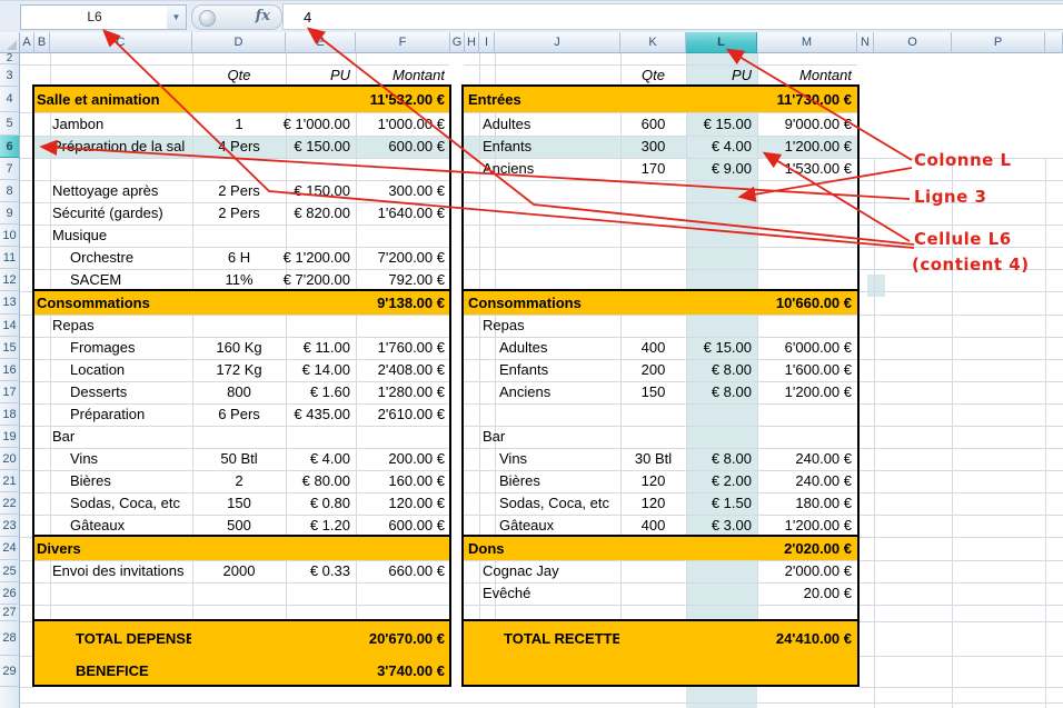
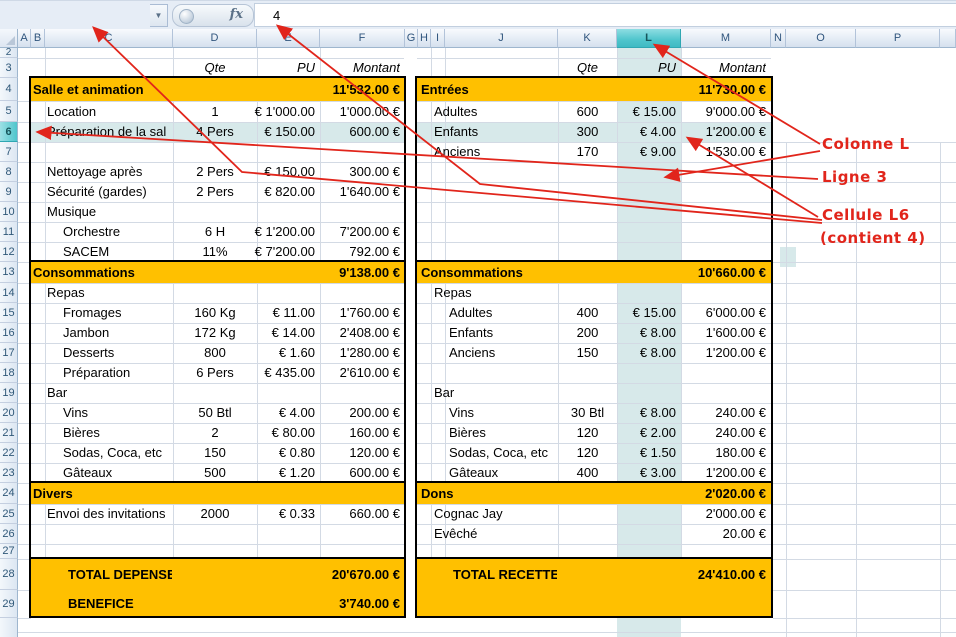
- L6
  ▼
  fx
  4
  A
  B
  C
  D
  E
  F
  G
  H
  I
  J
  K
  L
  M
  N
  O
  P
  2
  3
  4
  5
  6
  7
  8
  9
  10
  11
  12
  13
  14
  15
  16
  17
  18
  19
  20
  21
  22
  23
  24
  25
  26
  27
  28
  29
  Qte
  PU
  Montant
  Salle et animation
  11'52.00 €
- Jambon
+ Location
  1
  € 1'000.00
  1'000.00 €
  Préparation de la sal
  Pers
  € 150.00
  600.00 €
  Nettoyage après
  2 Pers
  € 150.00
  300.00 €
  Sécurité (gardes)
  2 Pers
  € 820.00
  1'640.00 €
  Musique
  Orchestre
  6 H
  € 1'200.00
  7'200.00 €
  SACEM
  11%
  € 7'200.00
  792.00 €
  Consommations
  9'138.00 €
  Repas
  Fromages
  160 Kg
  € 11.00
  1'760.00 €
- Location
+ Jambon
  172 Kg
  € 14.00
  2'408.00 €
  Desserts
  800
  € 1.60
  1'280.00 €
  Préparation
  6 Pers
  € 435.00
  2'610.00 €
  Bar
  Vins
  50 Btl
  € 4.00
  200.00 €
  Bières
  2
  € 80.00
  160.00 €
  Sodas, Coca, etc
  150
  € 0.80
  120.00 €
  Gâteaux
  500
  € 1.20
  600.00 €
  Divers
  Envoi des invitations
  2000
  € 0.33
  660.00 €
  TOTAL DEPENSE
  20'670.00 €
  BENEFICE
  3'740.00 €
  Qte
  PU
  Montant
  Entrées
  11'730.00 €
  Adultes
  600
  € 15.00
  9'000.00 €
  Enfants
  300
  € 4.00
  1'200.00 €
  nciens
  170
  € 9.00
  '530.00 €
  Consommations
  10'660.00 €
  Repas
  Adultes
  400
  € 15.00
  6'000.00 €
  Enfants
  200
  € 8.00
  1'600.00 €
  Anciens
  150
  € 8.00
  1'200.00 €
  Bar
  Vins
  30 Btl
  € 8.00
  240.00 €
  Bières
  120
  € 2.00
  240.00 €
  Sodas, Coca, etc
  120
  € 1.50
  180.00 €
  Gâteaux
  400
  € 3.00
  1'200.00 €
  Dons
  2'020.00 €
  Cognac Jay
  2'000.00 €
  Evêché
  20.00 €
  TOTAL RECETTE
  24'410.00 €
  Colonne L
  Ligne 3
  Cellule L6
  (contient 4)
